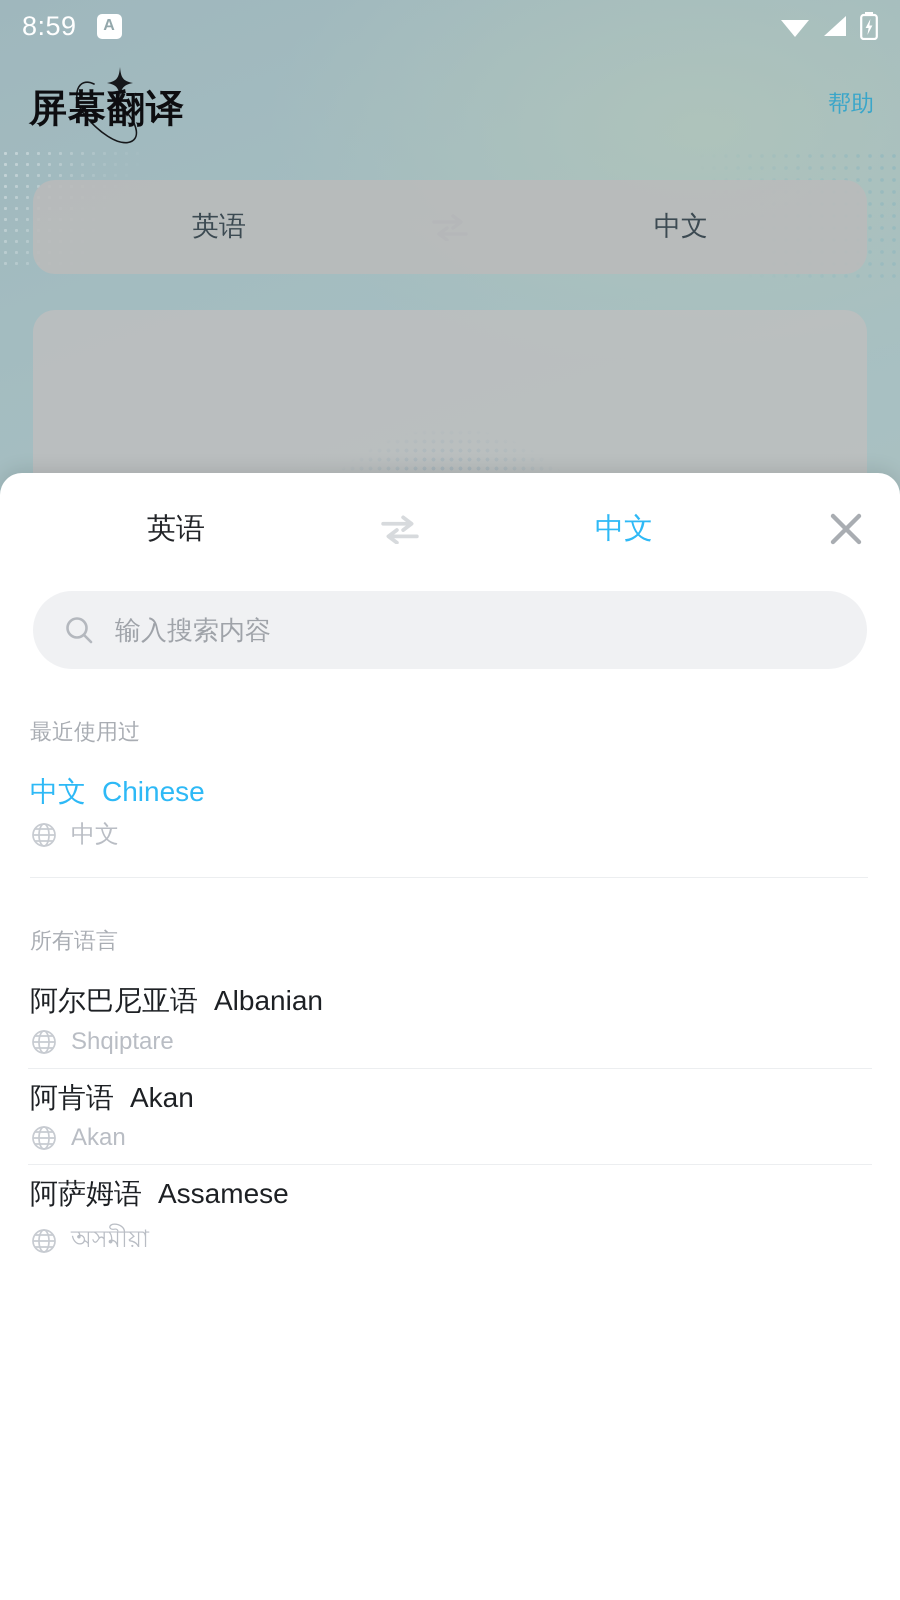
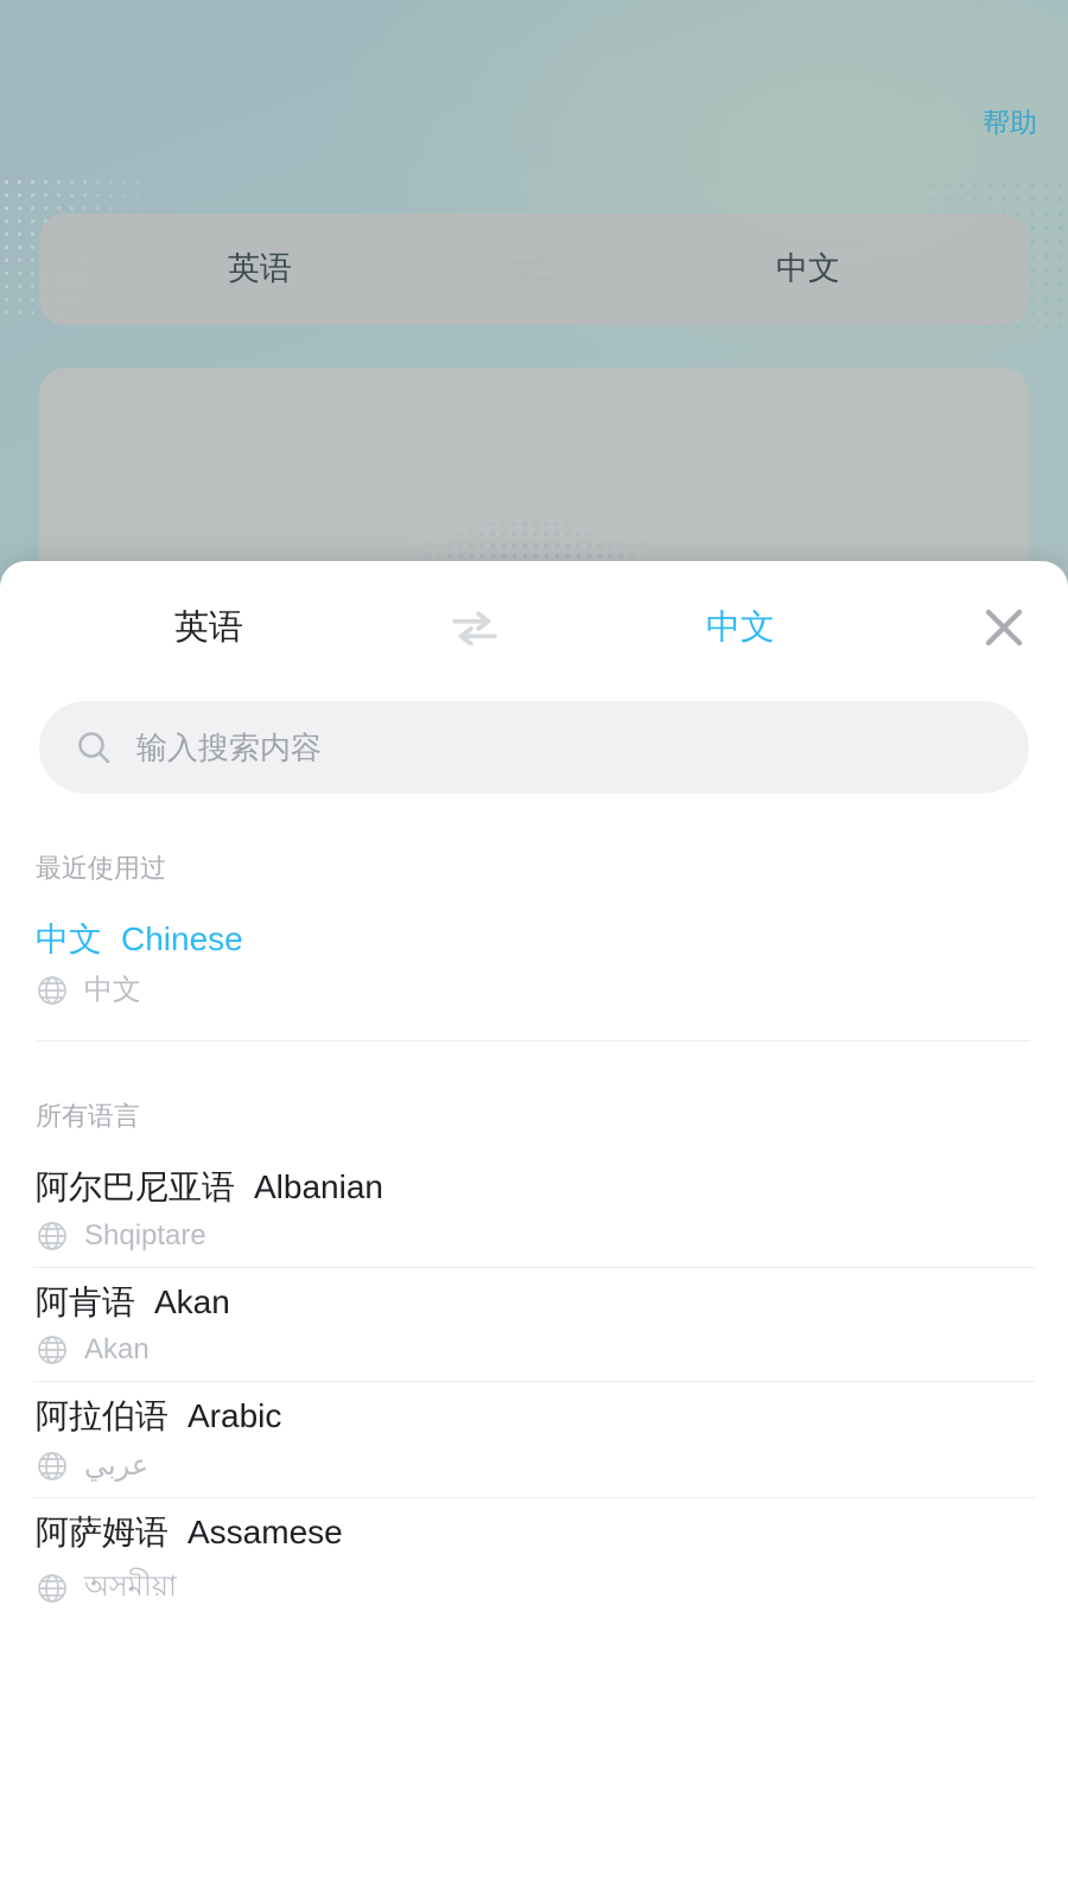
- 8:59
- A
- 屏幕翻译
  帮助
  英语
  中文
  英语
  中文
  输入搜索内容
  最近使用过
  中文 Chinese
  中文
  所有语言
  阿尔巴尼亚语 Albanian
  Shqiptare
  阿肯语 Akan
  Akan
+ 阿拉伯语 Arabic
+ عربي
  阿萨姆语 Assamese
  অসমীয়া
